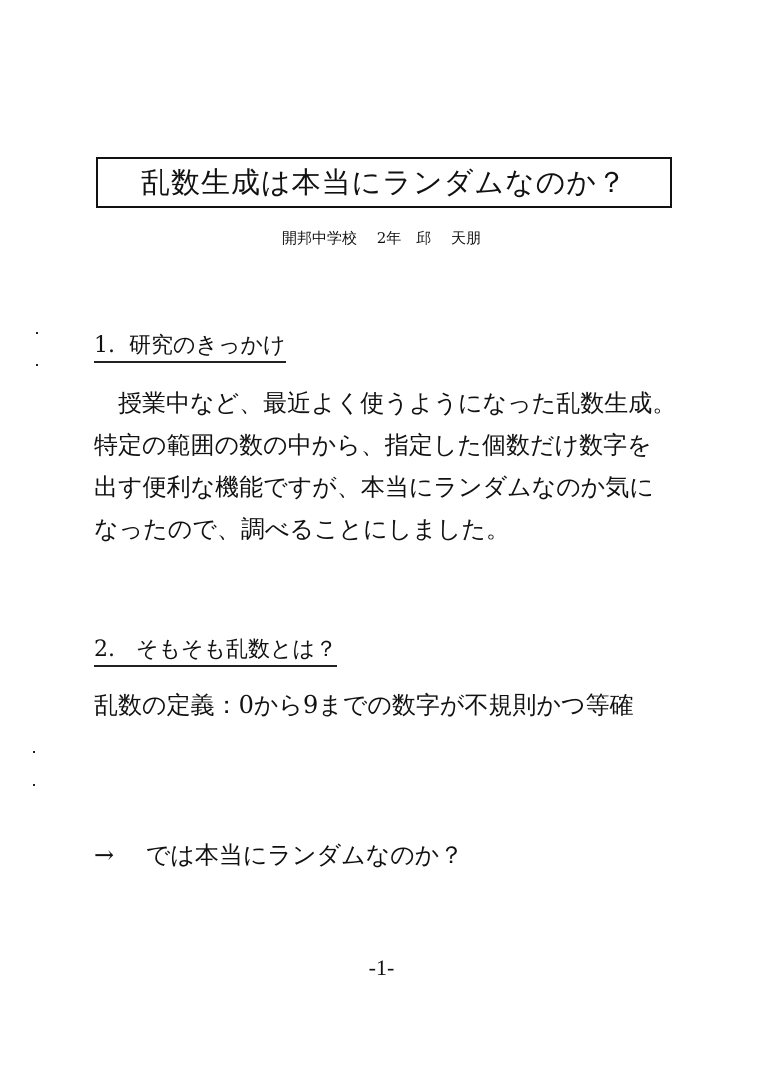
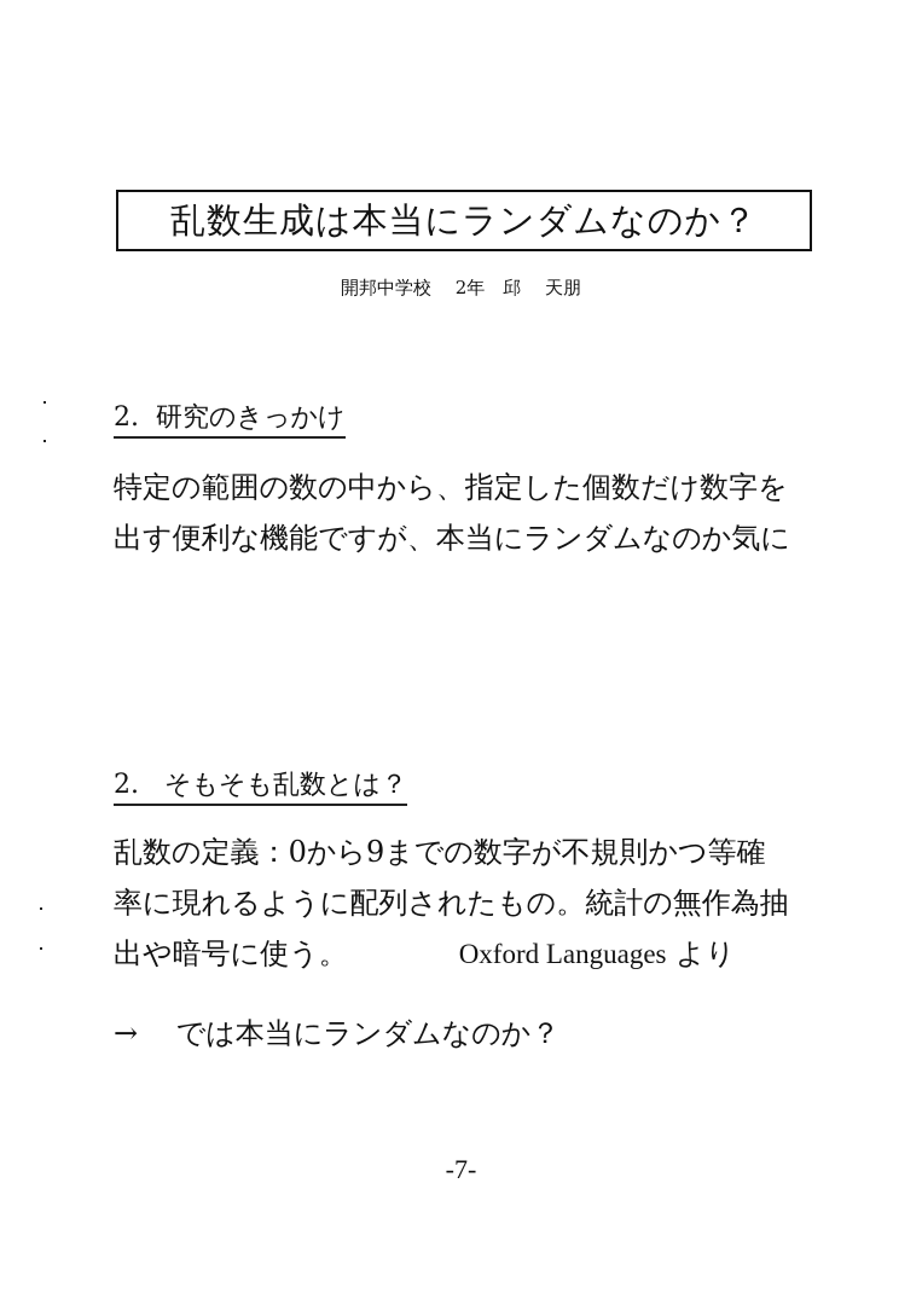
  乱数生成は本当にランダムなのか？
  開邦中学校 2年 邱 天朋
- 1. 研究のきっかけ
+ 2. 研究のきっかけ
- 授業中など、最近よく使うようになった乱数生成。
  特定の範囲の数の中から、指定した個数だけ数字を
  出す便利な機能ですが、本当にランダムなのか気に
- なったので、調べることにしました。
  2. そもそも乱数とは？
  乱数の定義：0から9までの数字が不規則かつ等確
+ 率に現れるように配列されたもの。統計の無作為抽
+ 出や暗号に使う。 Oxford Languages より
  → では本当にランダムなのか？
- -1-
+ -7-
